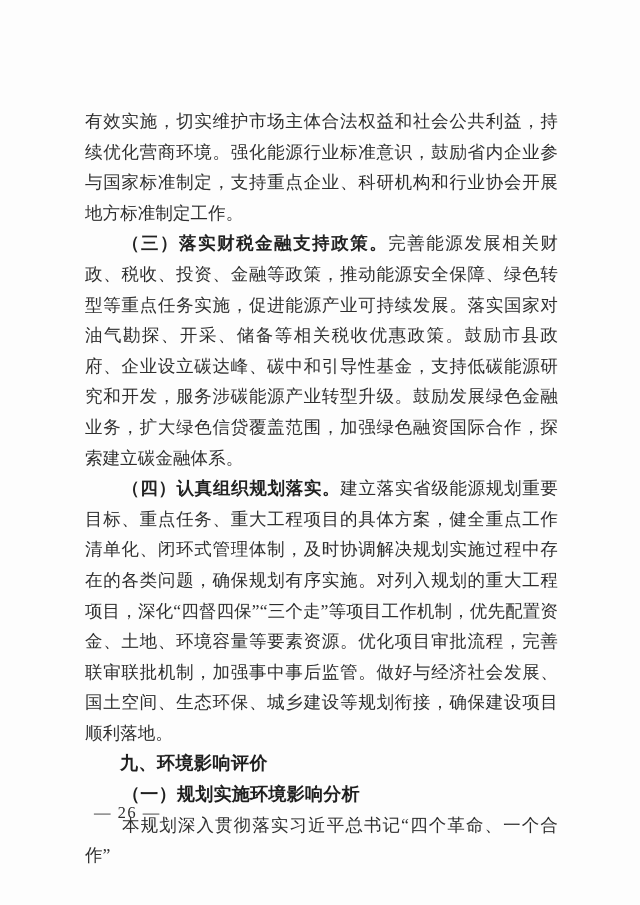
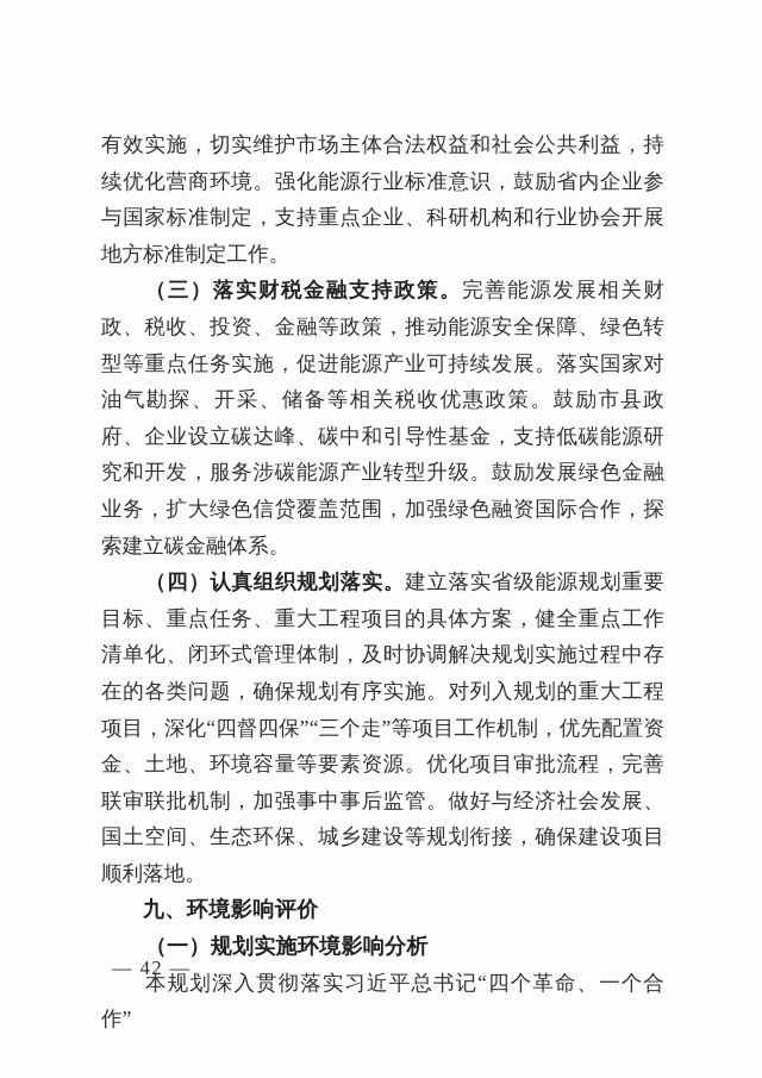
  有效实施，切实维护市场主体合法权益和社会公共利益，持续优化营商环境。强化能源行业标准意识，鼓励省内企业参与国家标准制定，支持重点企业、科研机构和行业协会开展地方标准制定工作。
  （三）落实财税金融支持政策。完善能源发展相关财政、税收、投资、金融等政策，推动能源安全保障、绿色转型等重点任务实施，促进能源产业可持续发展。落实国家对油气勘探、开采、储备等相关税收优惠政策。鼓励市县政府、企业设立碳达峰、碳中和引导性基金，支持低碳能源研究和开发，服务涉碳能源产业转型升级。鼓励发展绿色金融业务，扩大绿色信贷覆盖范围，加强绿色融资国际合作，探索建立碳金融体系。
  （四）认真组织规划落实。建立落实省级能源规划重要目标、重点任务、重大工程项目的具体方案，健全重点工作清单化、闭环式管理体制，及时协调解决规划实施过程中存在的各类问题，确保规划有序实施。对列入规划的重大工程项目，深化“四督四保”“三个走”等项目工作机制，优先配置资金、土地、环境容量等要素资源。优化项目审批流程，完善联审联批机制，加强事中事后监管。做好与经济社会发展、国土空间、生态环保、城乡建设等规划衔接，确保建设项目顺利落地。
  九、环境影响评价
  （一）规划实施环境影响分析
  本规划深入贯彻落实习近平总书记“四个革命、一个合作”
- — 26 —
+ — 42 —
